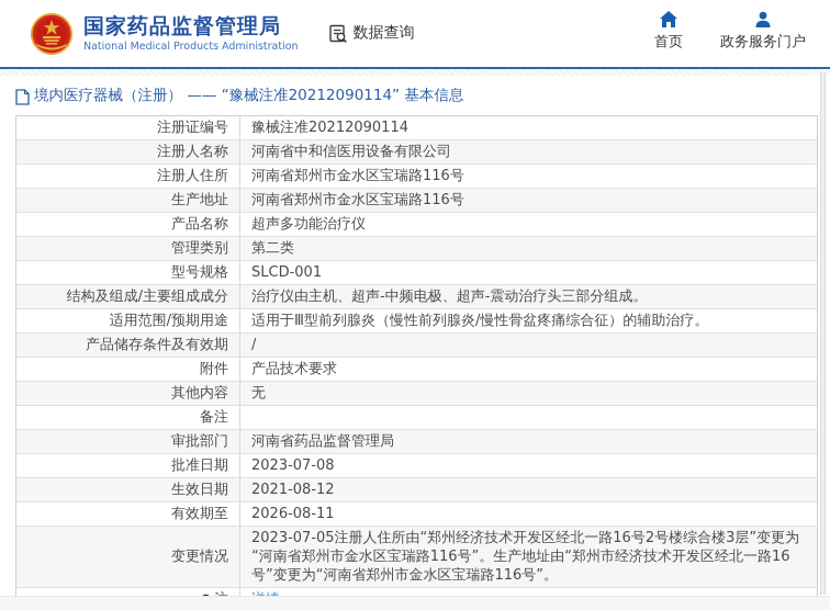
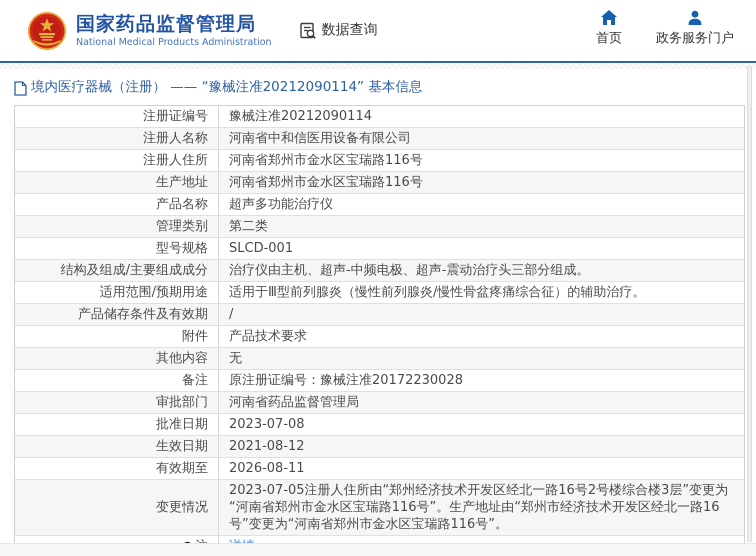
  国家药品监督管理局
  National Medical Products Administration
  数据查询
  首页
  政务服务门户
  境内医疗器械（注册） —— “豫械注准20212090114” 基本信息
  注册证编号
  豫械注准20212090114
  注册人名称
  河南省中和信医用设备有限公司
  注册人住所
  河南省郑州市金水区宝瑞路116号
  生产地址
  河南省郑州市金水区宝瑞路116号
  产品名称
  超声多功能治疗仪
  管理类别
  第二类
  型号规格
  SLCD-001
  结构及组成/主要组成成分
  治疗仪由主机、超声-中频电极、超声-震动治疗头三部分组成。
  适用范围/预期用途
  适用于Ⅲ型前列腺炎（慢性前列腺炎/慢性骨盆疼痛综合征）的辅助治疗。
  产品储存条件及有效期
  /
  附件
  产品技术要求
  其他内容
  无
  备注
+ 原注册证编号：豫械注准20172230028
  审批部门
  河南省药品监督管理局
  批准日期
  2023-07-08
  生效日期
  2021-08-12
  有效期至
  2026-08-11
  变更情况
  2023-07-05注册人住所由“郑州经济技术开发区经北一路16号2号楼综合楼3层”变更为“河南省郑州市金水区宝瑞路116号”。生产地址由“郑州市经济技术开发区经北一路16号”变更为“河南省郑州市金水区宝瑞路116号”。
